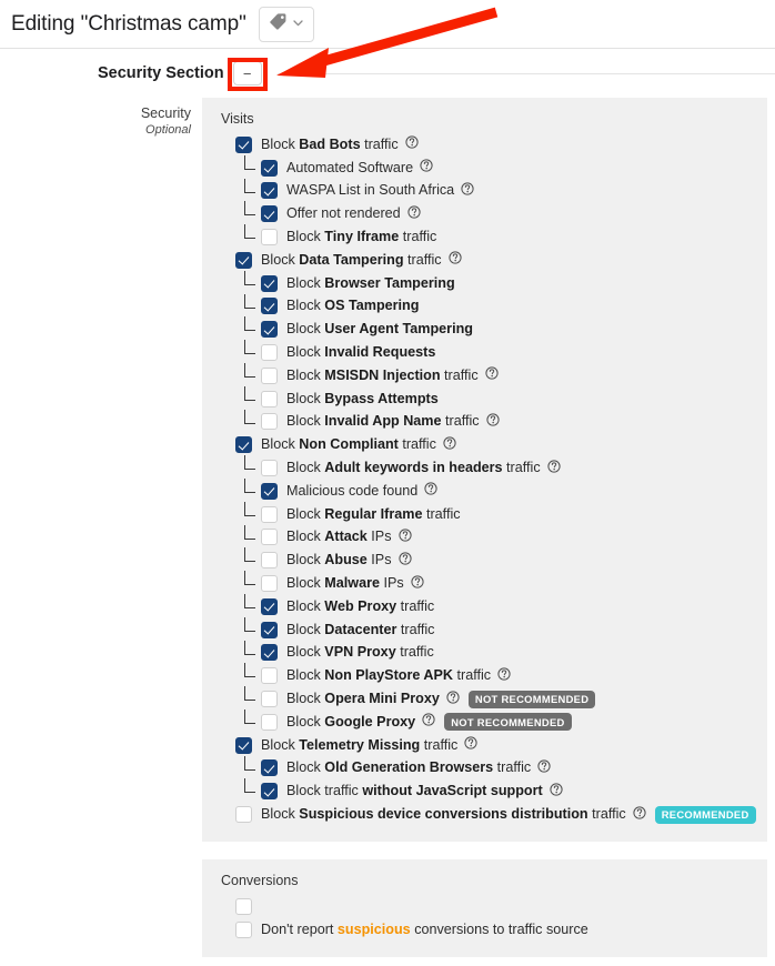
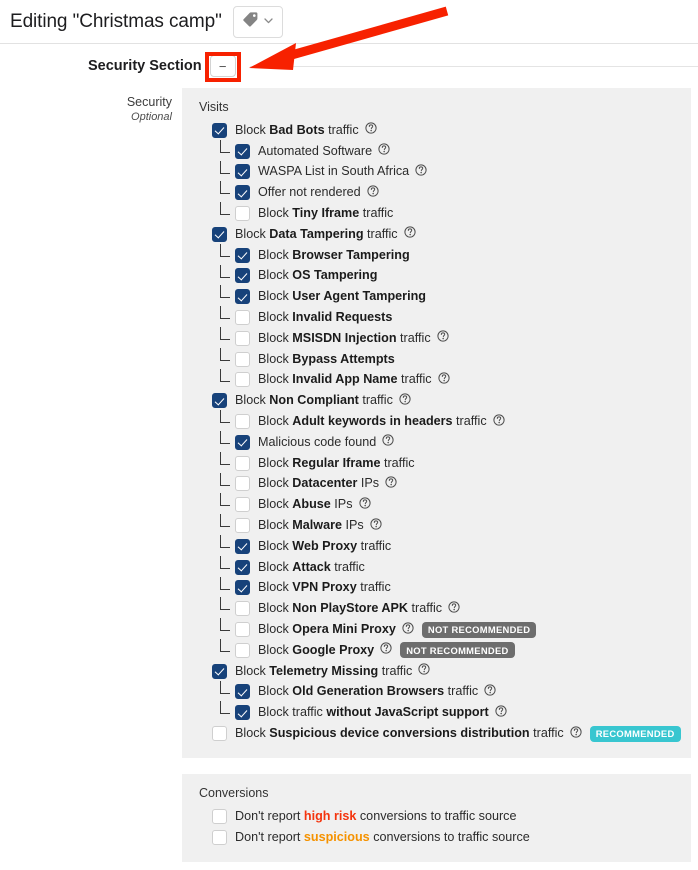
  Editing "Christmas camp"
  Security Section
  −
  Security
  Optional
  Visits
  Block Bad Bots traffic
  Automated Software
  WASPA List in South Africa
  Offer not rendered
  Block Tiny Iframe traffic
  Block Data Tampering traffic
  Block Browser Tampering
  Block OS Tampering
  Block User Agent Tampering
  Block Invalid Requests
  Block MSISDN Injection traffic
  Block Bypass Attempts
  Block Invalid App Name traffic
  Block Non Compliant traffic
  Block Adult keywords in headers traffic
  Malicious code found
  Block Regular Iframe traffic
- Block Attack IPs
+ Block Datacenter IPs
  Block Abuse IPs
  Block Malware IPs
  Block Web Proxy traffic
- Block Datacenter traffic
+ Block Attack traffic
  Block VPN Proxy traffic
  Block Non PlayStore APK traffic
  Block Opera Mini Proxy
  NOT RECOMMENDED
  Block Google Proxy
  NOT RECOMMENDED
  Block Telemetry Missing traffic
  Block Old Generation Browsers traffic
  Block traffic without JavaScript support
  Block Suspicious device conversions distribution traffic
  RECOMMENDED
  Conversions
+ Don't report high risk conversions to traffic source
  Don't report suspicious conversions to traffic source
